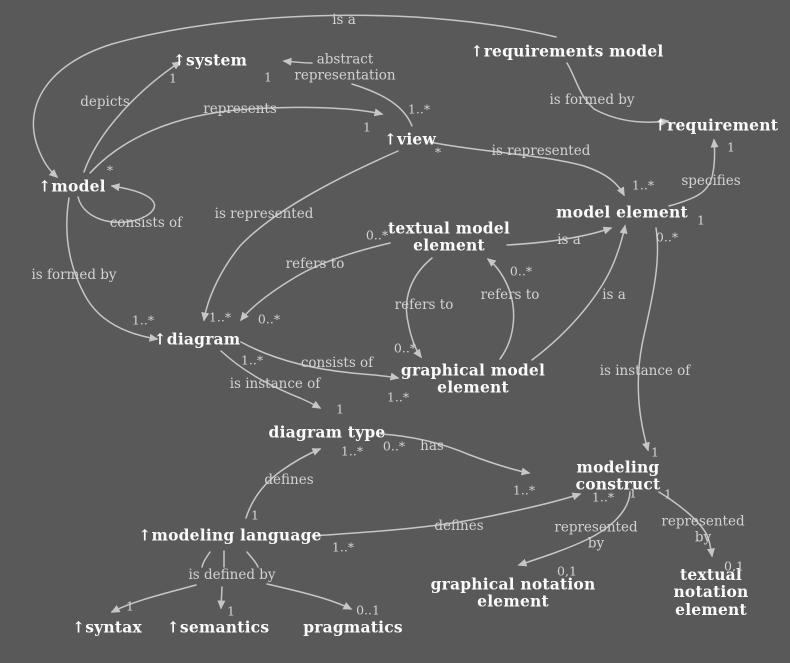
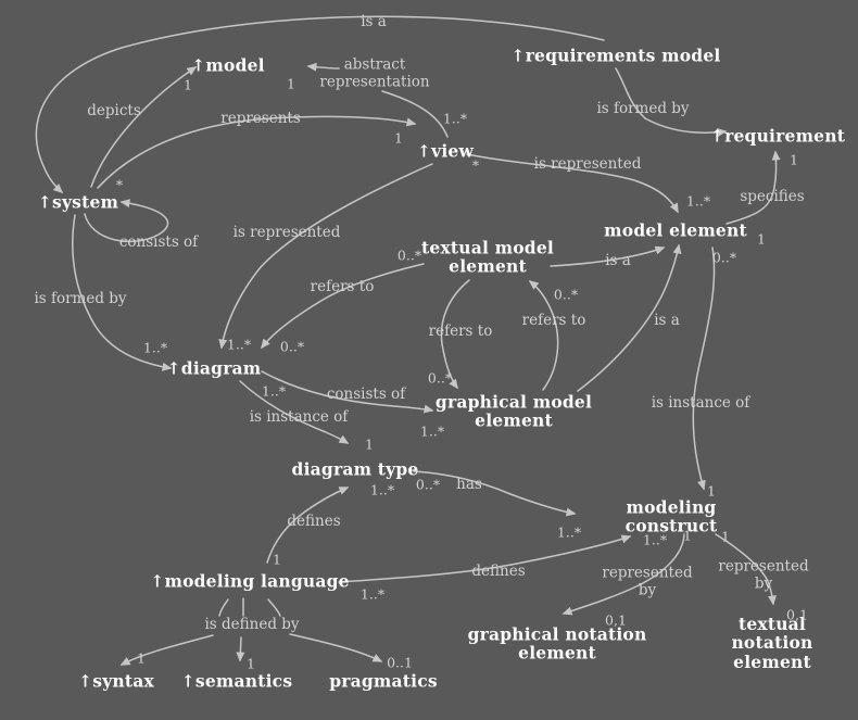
- ↑system
+ ↑model
  ↑requirements model
  ↑view
  ↑requirement
- ↑model
+ ↑system
  model element
  textual model
  element
  ↑diagram
  graphical model
  element
  diagram type
  modeling construct
  ↑modeling language
  graphical notation
  element
  textual notation
  element
  ↑syntax
  ↑semantics
  pragmatics
  is a
  abstract
  representation
  depicts
  represents
  is formed by
  is represented
  specifies
  is a
  consists of
  is represented
  refers to
  refers to
  refers to
  is a
  is formed by
  consists of
  is instance of
  is instance of
  has
  defines
  defines
  is defined by
  represented
  by
  represented
  by
  1
  1
  1..*
  1
  *
  *
  1..*
  1
  1
  0..*
  0..*
  0..*
  0..*
  0..*
  1..*
  1..*
  1..*
  1..*
  1
  1..*
  0..*
  1..*
  1
  1..*
  1
  1
  1
  1..*
  1
  1
  0..1
  0,1
  0,1
